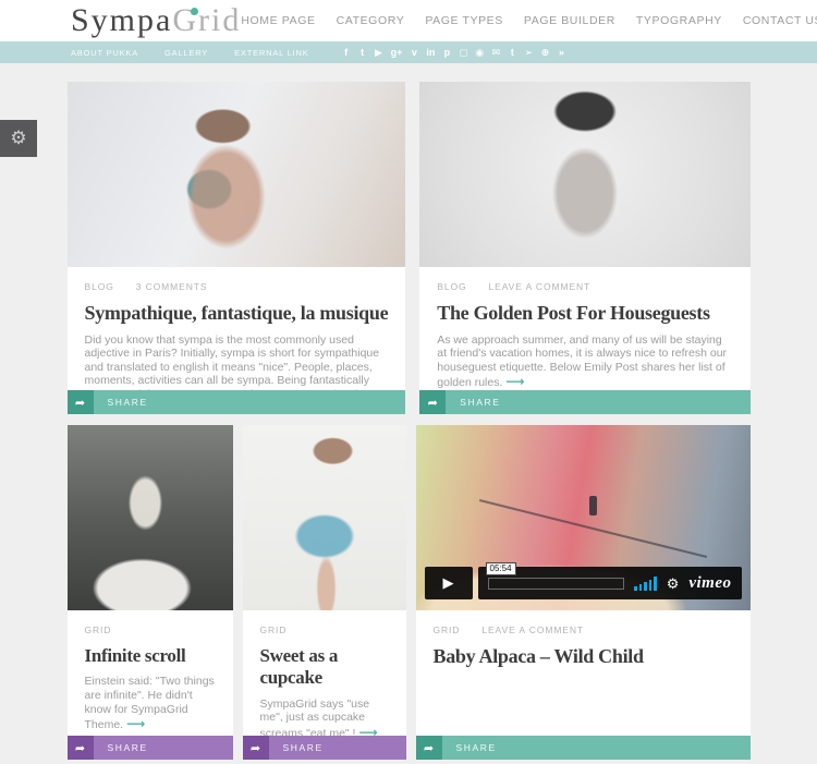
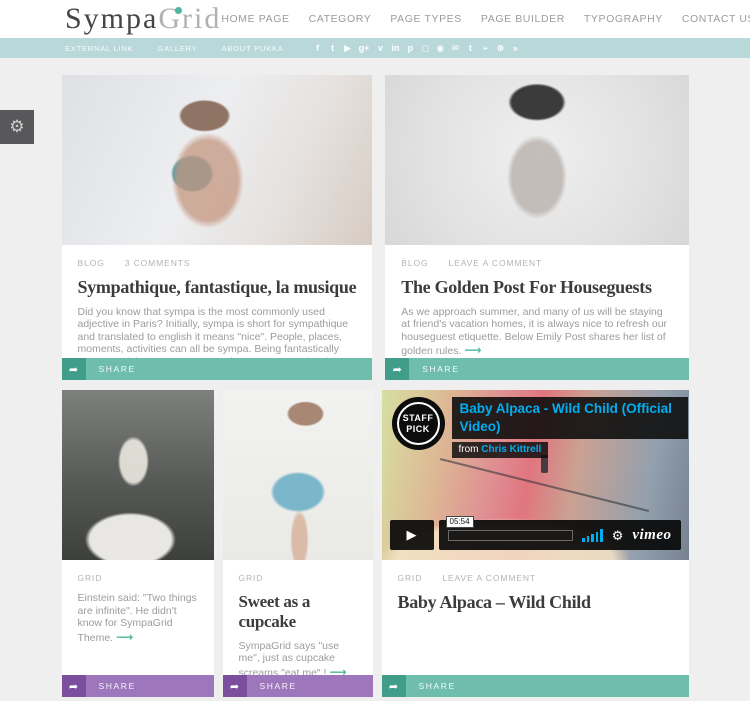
  SympaGrid
  HOME PAGE
  CATEGORY
  PAGE TYPES
  PAGE BUILDER
  TYPOGRAPHY
  CONTACT U
- ABOUT PUKKA
+ EXTERNAL LINK
  GALLERY
- EXTERNAL LINK
+ ABOUT PUKKA
  f
  t
  ▶
  g+
  v
  in
  p
  ◻
  ◉
  ✉
  t
  ➢
  ⊕
  »
  ⚙
  BLOG
  3 COMMENTS
  Sympathique, fantastique, la musique
  Did you know that sympa is the most commonly used adjective in Paris? Initially, sympa is short for sympathique and translated to english it means "nice". People, places, moments, activities can all be sympa. Being fantastically
  ➦
  SHARE
  BLOG
  LEAVE A COMMENT
  The Golden Post For Houseguests
  As we approach summer, and many of us will be staying at friend's vacation homes, it is always nice to refresh our houseguest etiquette. Below Emily Post shares her list of golden rules. ⟶
  ➦
  SHARE
  GRID
- Infinite scroll
  Einstein said: "Two things are infinite". He didn't know for SympaGrid Theme. ⟶
  ➦
  SHARE
  GRID
  Sweet as a cupcake
  SympaGrid says "use me", just as cupcake screams "eat me" ! ⟶
  ➦
  SHARE
+ STAFF
+ PICK
+ Baby Alpaca - Wild Child (Official Video)
+ from Chris Kittrell
  ▶
  05:54
  ⚙
  vimeo
  GRID
  LEAVE A COMMENT
  Baby Alpaca – Wild Child
  ➦
  SHARE
